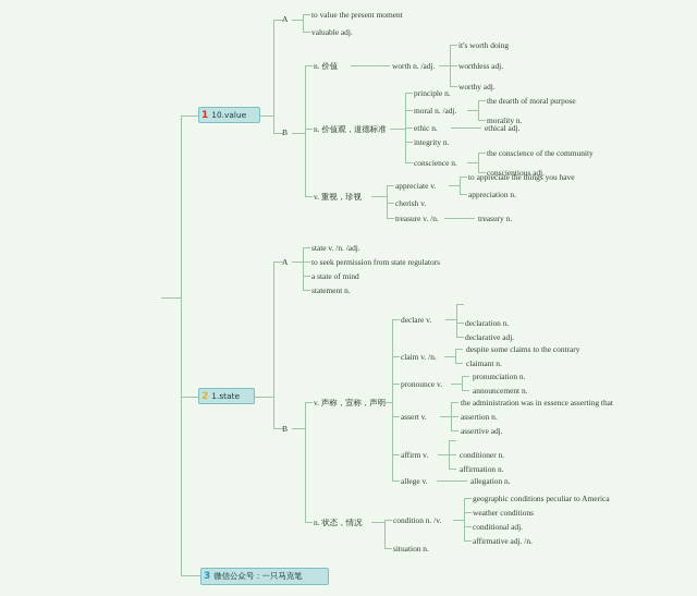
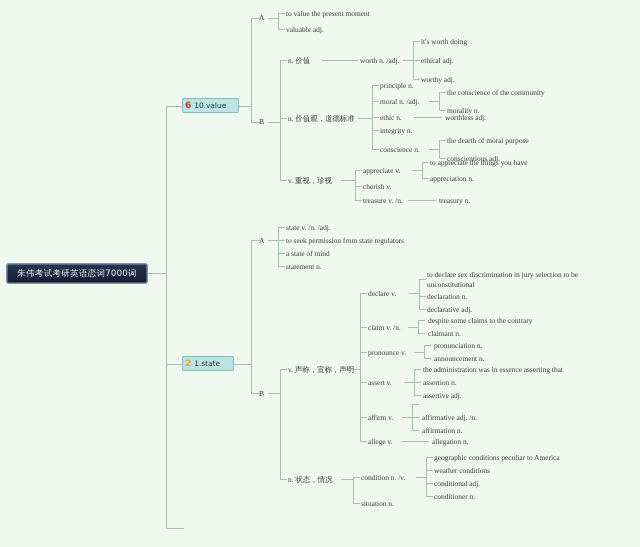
+ 朱伟考试考研英语恋词7000词
- 1
+ 6
  10.value
  2
  1.state
- 3
- 微信公众号：一只马克笔
  A
  B
  to value the present moment
  valuable adj.
  n. 价值
  n. 价值观，道德标准
  v. 重视，珍视
  worth n. /adj.
  it's worth doing
- worthless adj.
+ ethical adj.
  worthy adj.
  principle n.
  moral n. /adj.
  ethic n.
  integrity n.
  conscience n.
- the dearth of moral purpose
+ the conscience of the community
  morality n.
- ethical adj.
+ worthless adj.
- the conscience of the community
+ the dearth of moral purpose
  conscientious adj.
  appreciate v.
  cherish v.
  treasure v. /n.
  to appreciate the things you have
  appreciation n.
  treasury n.
  A
  B
  state v. /n. /adj.
  to seek permission from state regulators
  a state of mind
  statement n.
  v. 声称，宣称，声明
  n. 状态，情况
  declare v.
  claim v. /n.
  pronounce v.
  assert v.
  affirm v.
  allege v.
+ to declare sex discrimination in jury selection to be unconstitutional
  declaration n.
  declarative adj.
  despite some claims to the contrary
  claimant n.
  pronunciation n.
  announcement n.
  the administration was in essence asserting that
  assertion n.
  assertive adj.
- conditioner n.
+ affirmative adj. /n.
  affirmation n.
  allegation n.
  condition n. /v.
  situation n.
  geographic conditions peculiar to America
  weather conditions
  conditional adj.
- affirmative adj. /n.
+ conditioner n.
